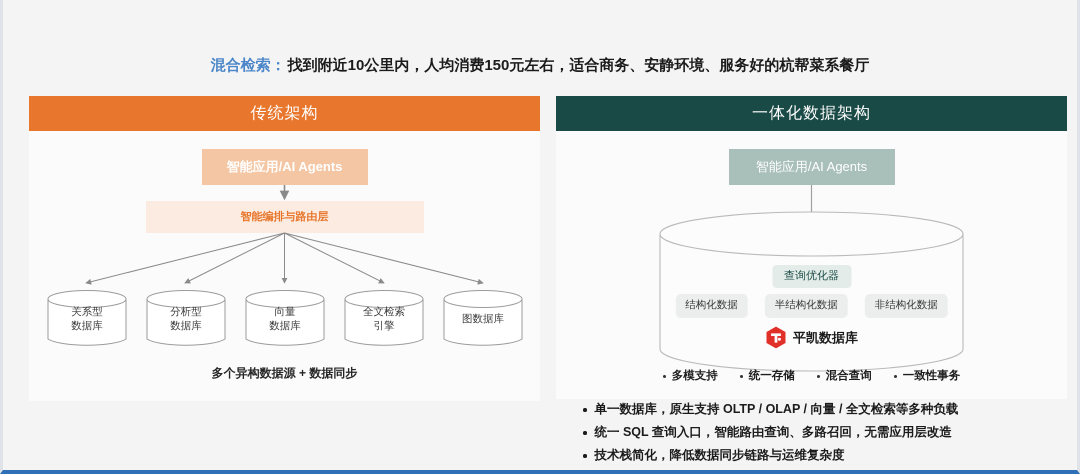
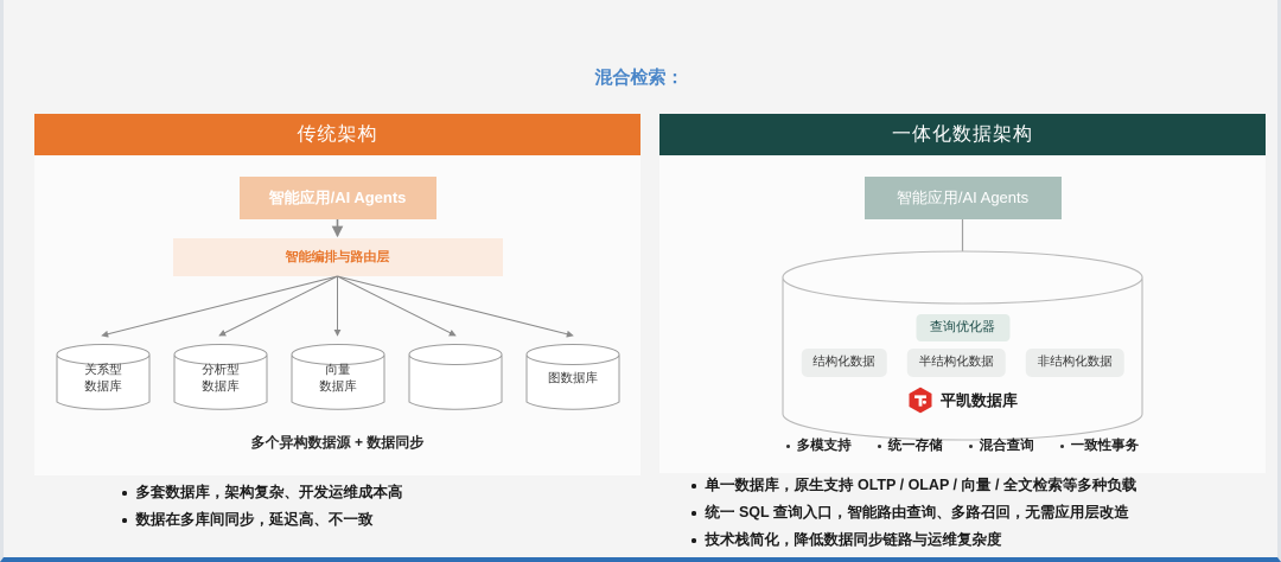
  混合检索：
- 找到附近10公里内，人均消费150元左右，适合商务、安静环境、服务好的杭帮菜系餐厅
  传统架构
  智能应用/AI Agents
  智能编排与路由层
  关系型
  数据库
  分析型
  数据库
  向量
  数据库
- 全文检索
- 引擎
  图数据库
  多个异构数据源 + 数据同步
  一体化数据架构
  智能应用/AI Agents
  查询优化器
  结构化数据
  半结构化数据
  非结构化数据
  平凯数据库
  多模支持
  统一存储
  混合查询
  一致性事务
+ 多套数据库，架构复杂、开发运维成本高
+ 数据在多库间同步，延迟高、不一致
  单一数据库，原生支持 OLTP / OLAP / 向量 / 全文检索等多种负载
  统一 SQL 查询入口，智能路由查询、多路召回，无需应用层改造
  技术栈简化，降低数据同步链路与运维复杂度
